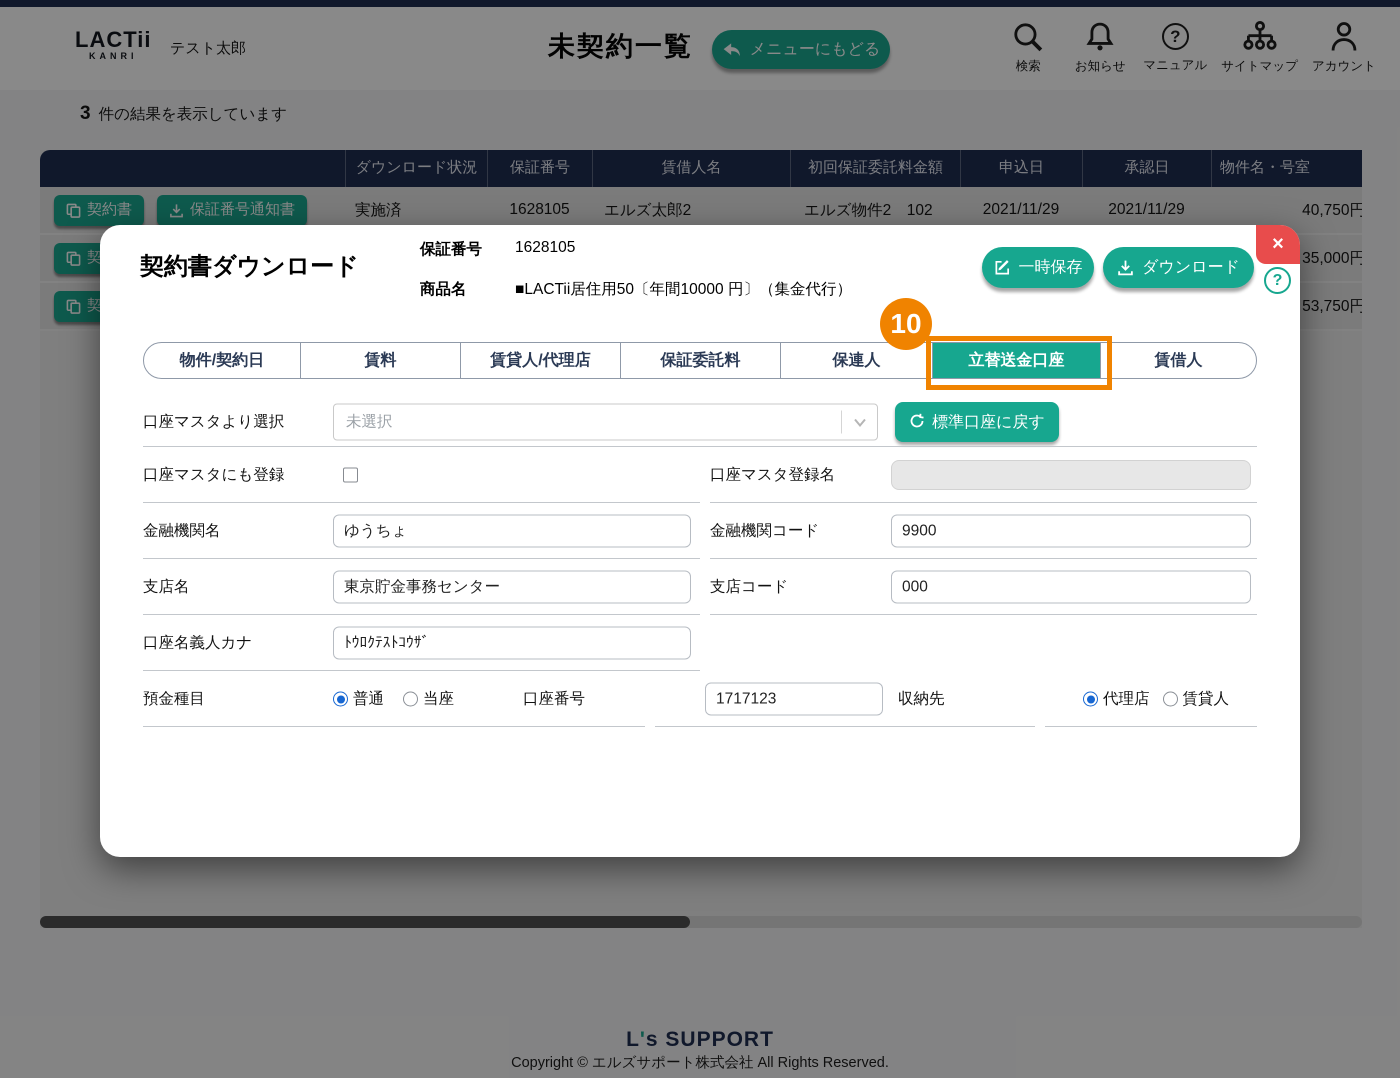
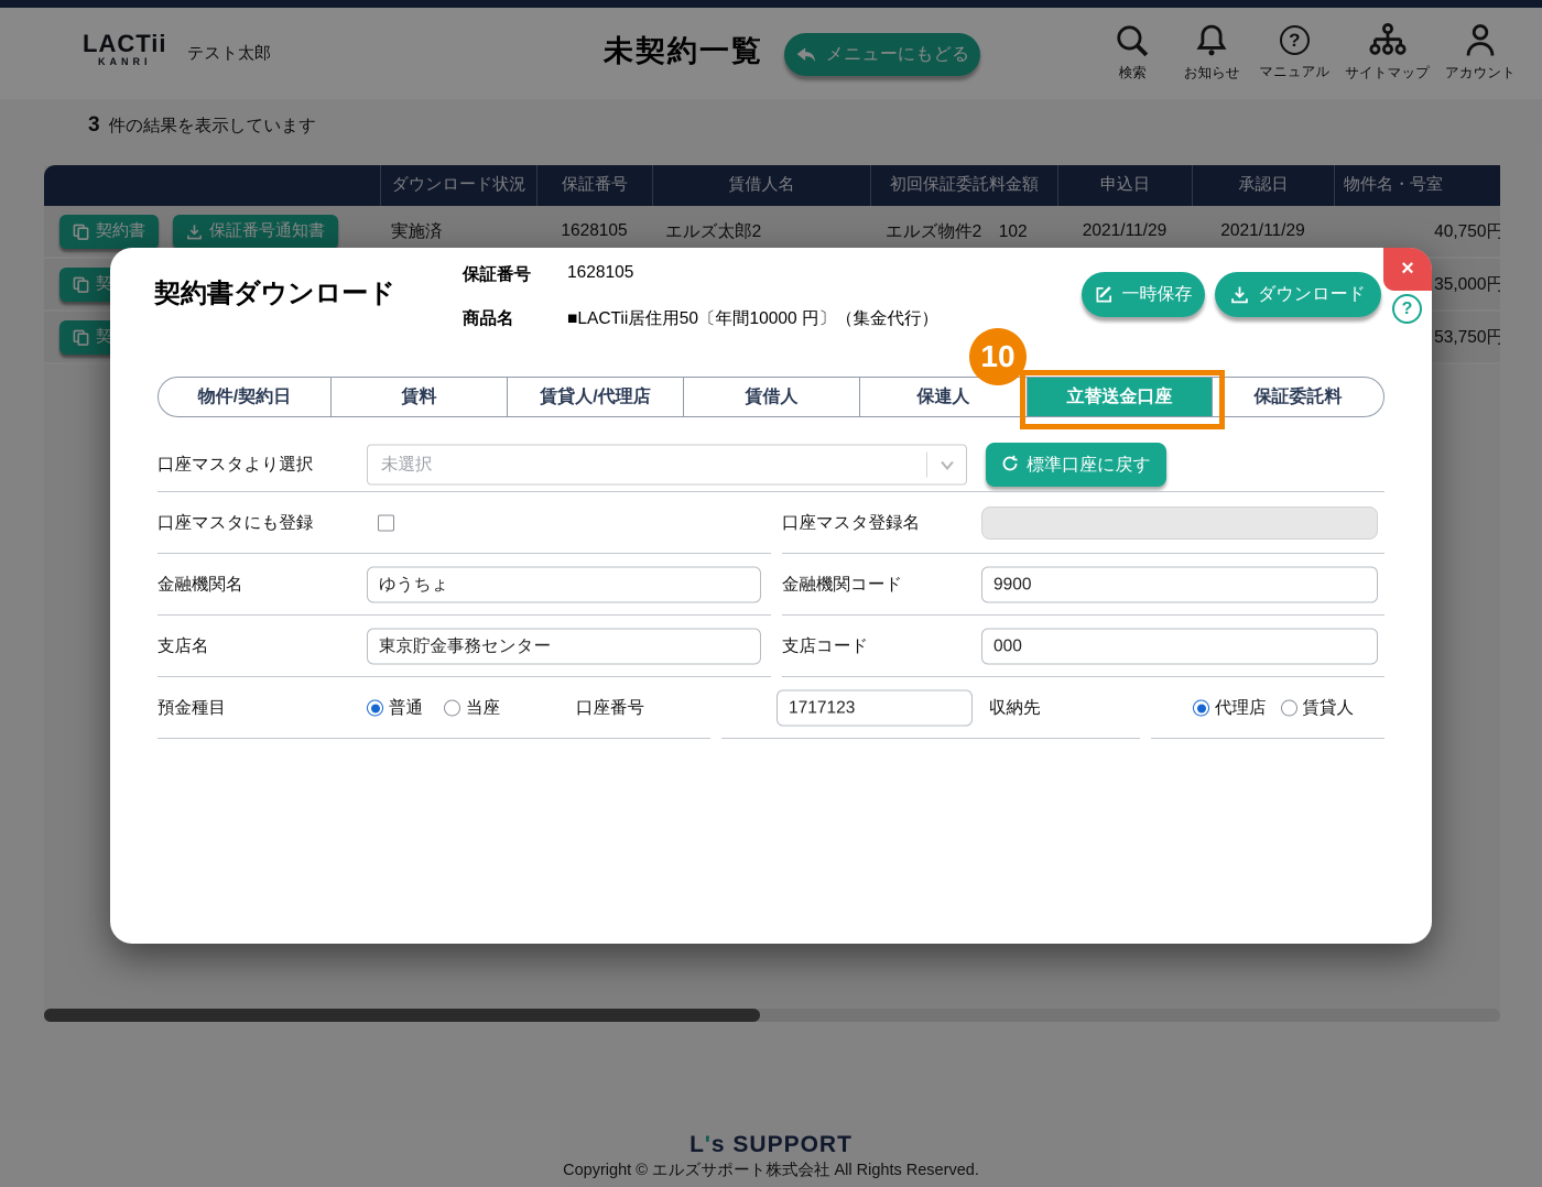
  LACTii
  KANRI
  テスト太郎
  未契約一覧
  メニューにもどる
  検索
  お知らせ
  ?
  マニュアル
  サイトマップ
  アカウント
  3 件の結果を表示しています
  ダウンロード状況
  保証番号
  賃借人名
  初回保証委託料金額
  申込日
  承認日
  物件名・号室
  契約書
  保証番号通知書
  実施済
  1628105
  エルズ太郎2
  エルズ物件2 102
  2021/11/29
  2021/11/29
  40,750円
  35,000円
  53,750円
  L's SUPPORT
  Copyright © エルズサポート株式会社 All Rights Reserved.
  ×
  ?
  契約書ダウンロード
  保証番号
  1628105
  商品名
  ■LACTii居住用50〔年間10000 円〕（集金代行）
  一時保存
  ダウンロード
  物件/契約日
  賃料
  賃貸人/代理店
- 保証委託料
+ 賃借人
  保連人
  立替送金口座
- 賃借人
+ 保証委託料
  口座マスタより選択
  未選択
  標準口座に戻す
  口座マスタにも登録
  口座マスタ登録名
  金融機関名
  ゆうちょ
  金融機関コード
  9900
  支店名
  東京貯金事務センター
  支店コード
  000
- 口座名義人カナ
- ﾄｳﾛｸﾃｽﾄｺｳｻﾞ
  預金種目
  普通
  当座
  口座番号
  1717123
  収納先
  代理店
  賃貸人
  10
